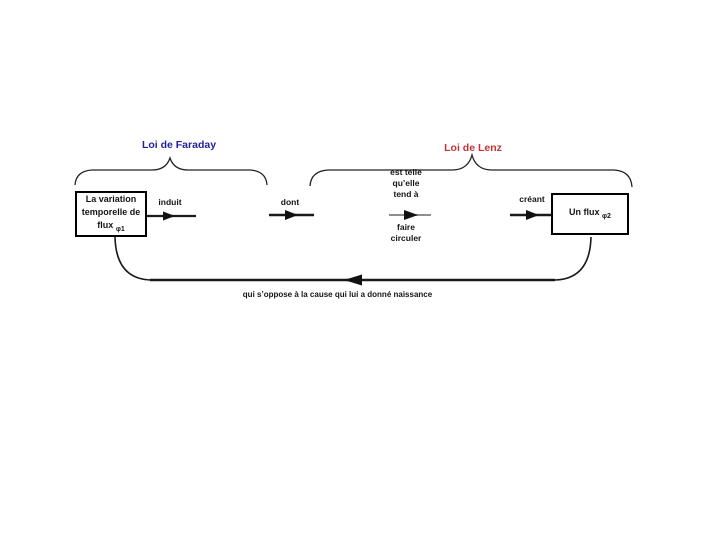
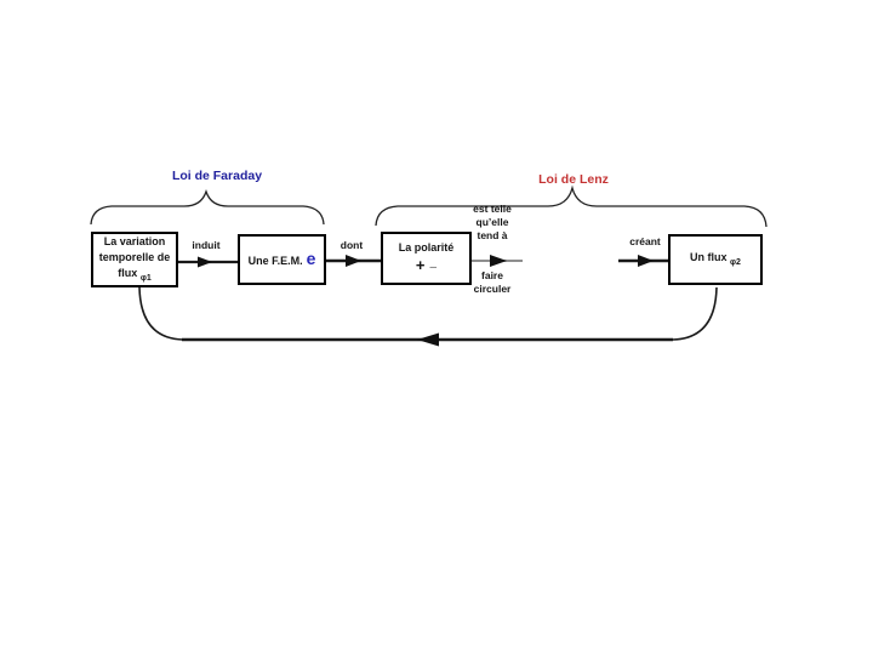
  Loi de Faraday
  Loi de Lenz
  La variation
  temporelle de
+ Une F.E.M. e
+ La polarité
+ + –
  Un flux
  induit
  dont
  créant
  est telle
  qu’elle
  tend à
  faire
  circuler
- qui s’oppose à la cause qui lui a donné naissance
